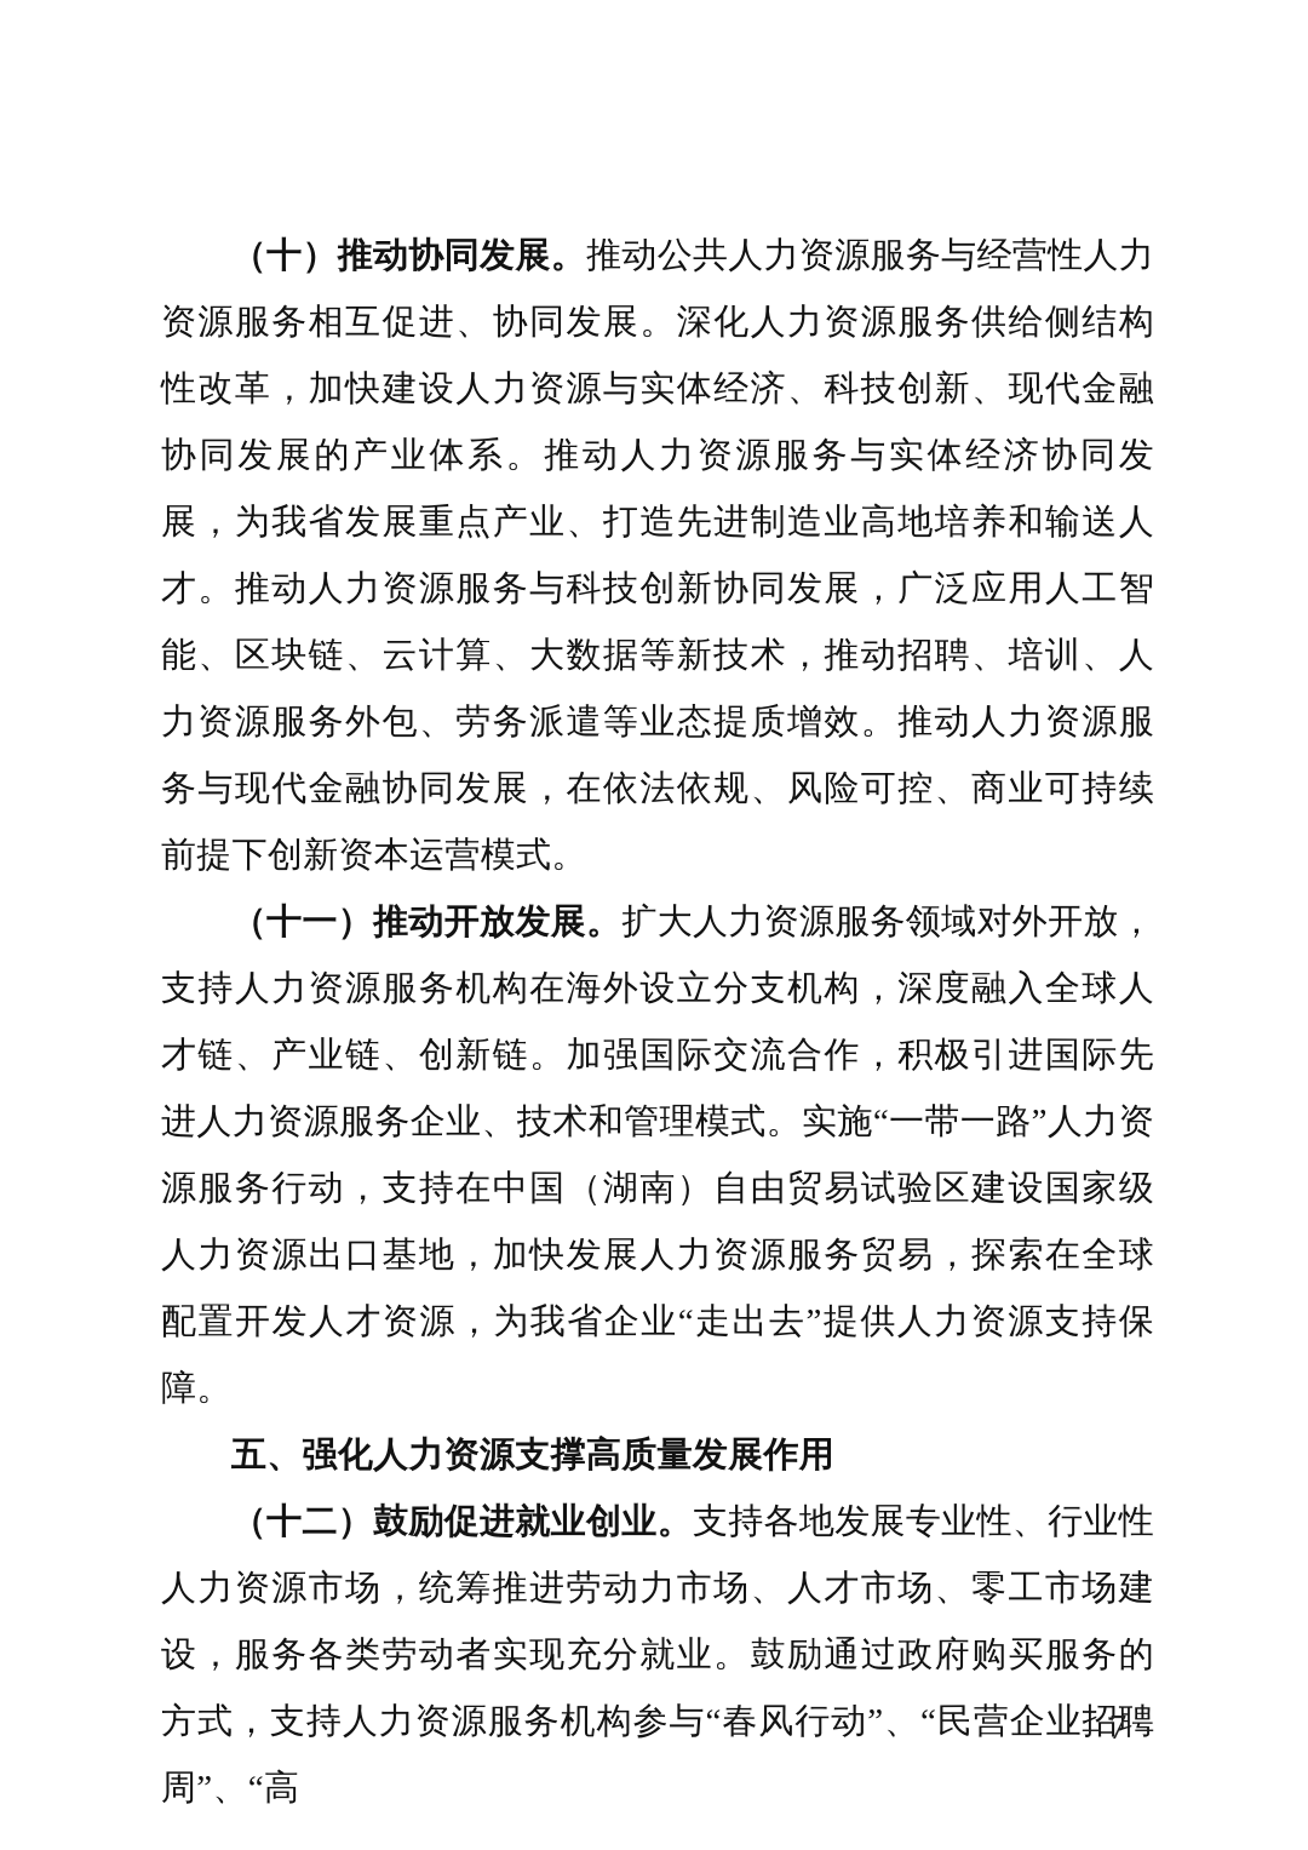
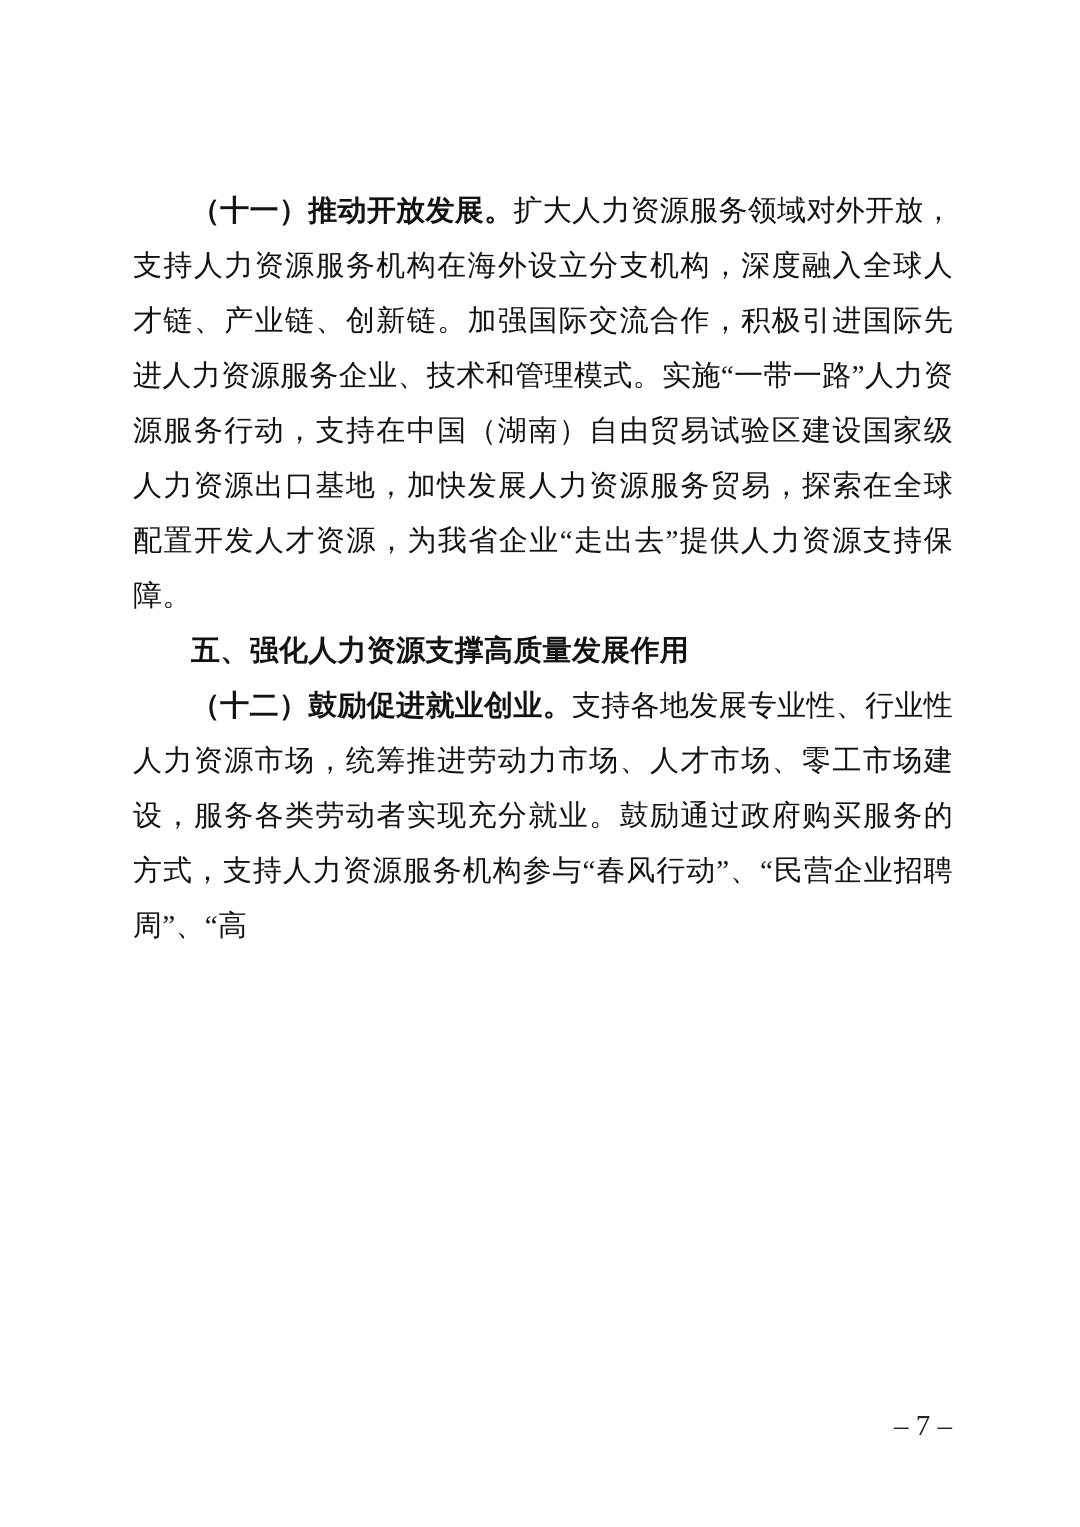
- （十）推动协同发展。推动公共人力资源服务与经营性人力资源服务相互促进、协同发展。深化人力资源服务供给侧结构性改革，加快建设人力资源与实体经济、科技创新、现代金融协同发展的产业体系。推动人力资源服务与实体经济协同发展，为我省发展重点产业、打造先进制造业高地培养和输送人才。推动人力资源服务与科技创新协同发展，广泛应用人工智能、区块链、云计算、大数据等新技术，推动招聘、培训、人力资源服务外包、劳务派遣等业态提质增效。推动人力资源服务与现代金融协同发展，在依法依规、风险可控、商业可持续前提下创新资本运营模式。
  （十一）推动开放发展。扩大人力资源服务领域对外开放，支持人力资源服务机构在海外设立分支机构，深度融入全球人才链、产业链、创新链。加强国际交流合作，积极引进国际先进人力资源服务企业、技术和管理模式。实施“一带一路”人力资源服务行动，支持在中国（湖南）自由贸易试验区建设国家级人力资源出口基地，加快发展人力资源服务贸易，探索在全球配置开发人才资源，为我省企业“走出去”提供人力资源支持保障。
  五、强化人力资源支撑高质量发展作用
  （十二）鼓励促进就业创业。支持各地发展专业性、行业性人力资源市场，统筹推进劳动力市场、人才市场、零工市场建设，服务各类劳动者实现充分就业。鼓励通过政府购买服务的方式，支持人力资源服务机构参与“春风行动”、“民营企业招聘周”、“高
  – 7 –
